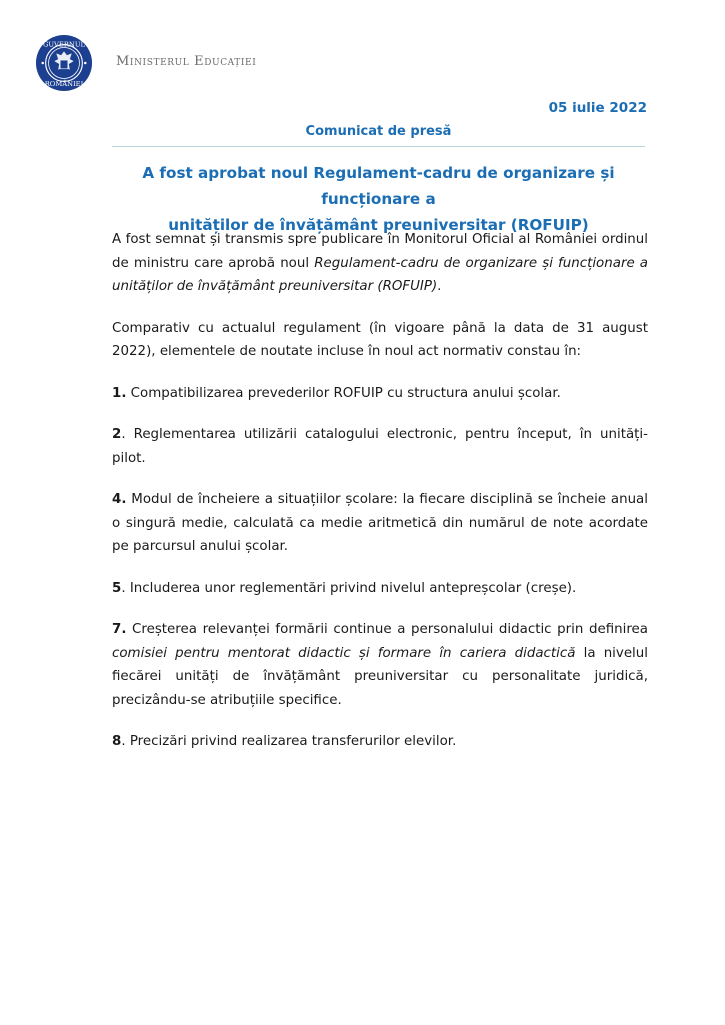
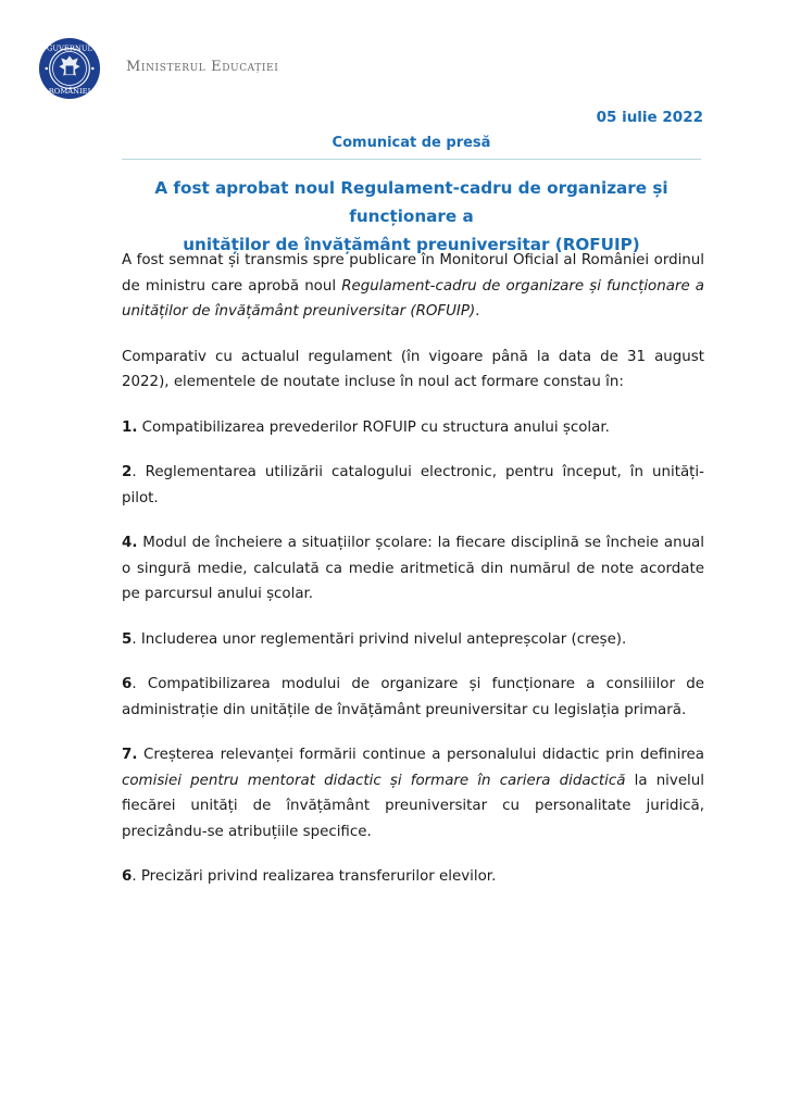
  GUVERNUL
  ROMÂNIEI
  Ministerul Educației
  05 iulie 2022
  Comunicat de presă
  A fost aprobat noul Regulament-cadru de organizare și funcționare a
  unităților de învățământ preuniversitar (ROFUIP)
  A fost semnat și transmis spre publicare în Monitorul Oficial al României ordinul de ministru care aprobă noul Regulament-cadru de organizare și funcționare a unităților de învățământ preuniversitar (ROFUIP).
- Comparativ cu actualul regulament (în vigoare până la data de 31 august 2022), elementele de noutate incluse în noul act normativ constau în:
+ Comparativ cu actualul regulament (în vigoare până la data de 31 august 2022), elementele de noutate incluse în noul act formare constau în:
  1. Compatibilizarea prevederilor ROFUIP cu structura anului școlar.
  2. Reglementarea utilizării catalogului electronic, pentru început, în unități-pilot.
  4. Modul de încheiere a situațiilor școlare: la fiecare disciplină se încheie anual o singură medie, calculată ca medie aritmetică din numărul de note acordate pe parcursul anului școlar.
  5. Includerea unor reglementări privind nivelul antepreșcolar (creșe).
+ 6. Compatibilizarea modului de organizare și funcționare a consiliilor de administrație din unitățile de învățământ preuniversitar cu legislația primară.
  7. Creșterea relevanței formării continue a personalului didactic prin definirea comisiei pentru mentorat didactic și formare în cariera didactică la nivelul fiecărei unități de învățământ preuniversitar cu personalitate juridică, precizându-se atribuțiile specifice.
- 8. Precizări privind realizarea transferurilor elevilor.
+ 6. Precizări privind realizarea transferurilor elevilor.
